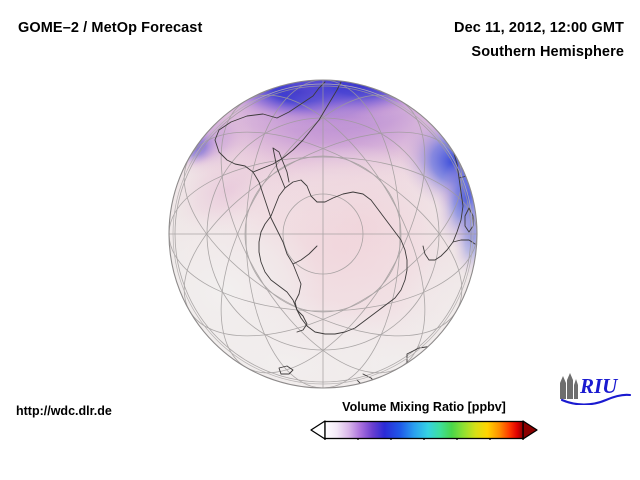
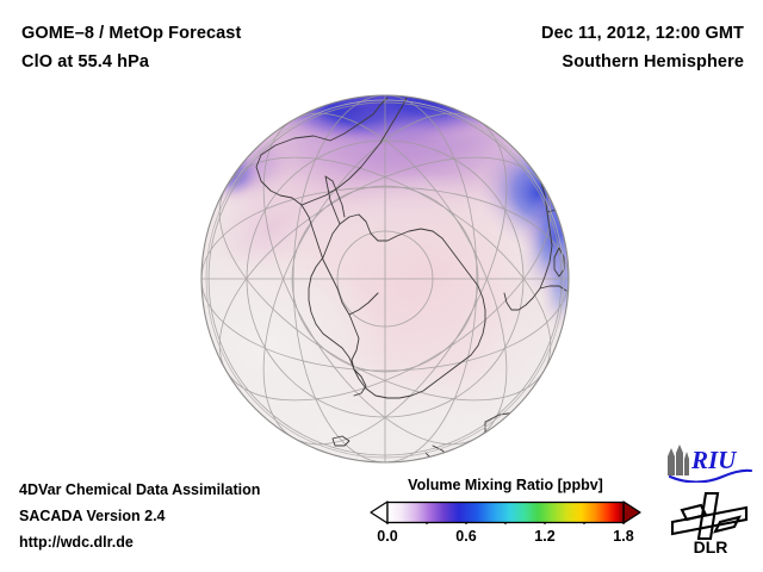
- GOME–2 / MetOp Forecast
+ GOME–8 / MetOp Forecast
+ ClO at 55.4 hPa
  Dec 11, 2012, 12:00 GMT
  Southern Hemisphere
+ 4DVar Chemical Data Assimilation
+ SACADA Version 2.4
  http://wdc.dlr.de
  Volume Mixing Ratio [ppbv]
+ 0.0
+ 0.6
+ 1.2
+ 1.8
  RIU
+ DLR
